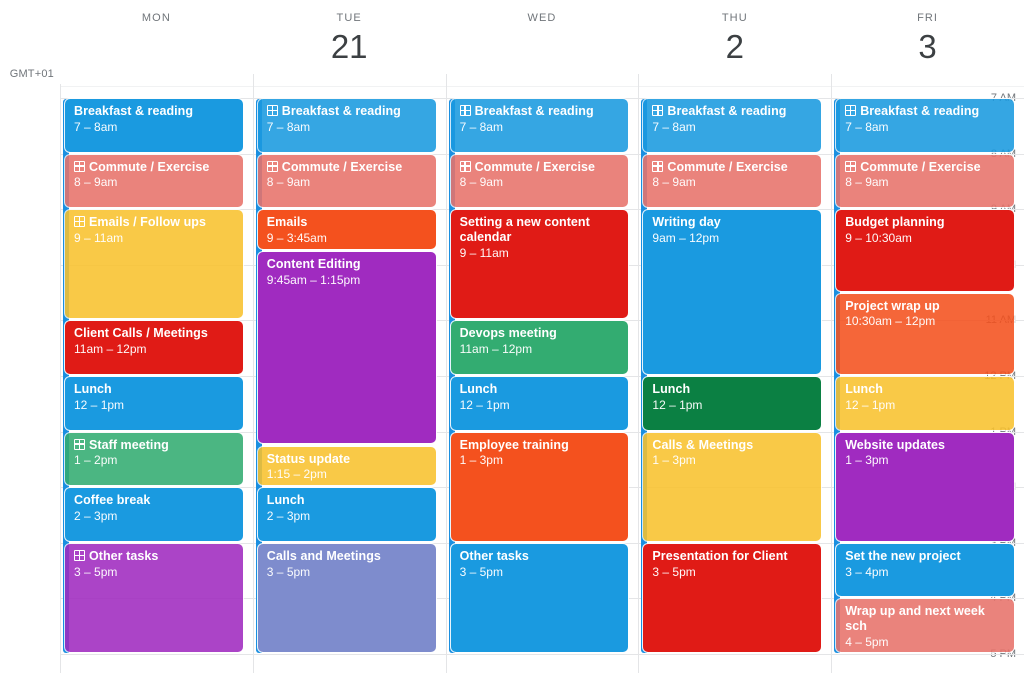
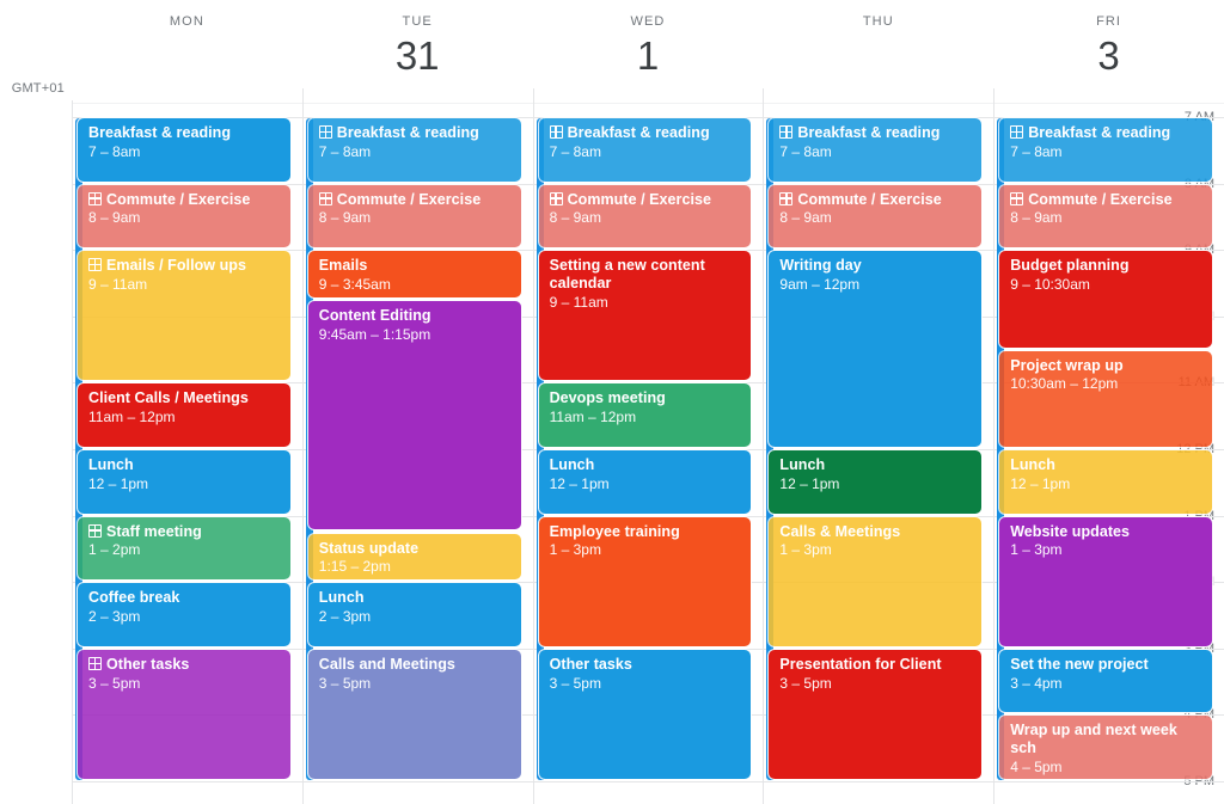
  GMT+01
  MON
  TUE
- 21
+ 31
  WED
+ 1
  THU
- 2
  FRI
  3
  Breakfast & reading
  7 – 8am
  Commute / Exercise
  8 – 9am
  Emails / Follow ups
  9 – 11am
  Client Calls / Meetings
  11am – 12pm
  Lunch
  12 – 1pm
  Staff meeting
  1 – 2pm
  Coffee break
  2 – 3pm
  Other tasks
  3 – 5pm
  Breakfast & reading
  7 – 8am
  Commute / Exercise
  8 – 9am
  Emails
  9 – 3:45am
  Content Editing
  9:45am – 1:15pm
  Status update
  1:15 – 2pm
  Lunch
  2 – 3pm
  Calls and Meetings
  3 – 5pm
  Breakfast & reading
  7 – 8am
  Commute / Exercise
  8 – 9am
  Setting a new content calendar
  9 – 11am
  Devops meeting
  11am – 12pm
  Lunch
  12 – 1pm
  Employee training
  1 – 3pm
  Other tasks
  3 – 5pm
  Breakfast & reading
  7 – 8am
  Commute / Exercise
  8 – 9am
  Writing day
  9am – 12pm
  Lunch
  12 – 1pm
  Calls & Meetings
  1 – 3pm
  Presentation for Client
  3 – 5pm
  Breakfast & reading
  7 – 8am
  Commute / Exercise
  8 – 9am
  Budget planning
  9 – 10:30am
  Project wrap up
  10:30am – 12pm
  Lunch
  12 – 1pm
  Website updates
  1 – 3pm
  Set the new project
  3 – 4pm
  Wrap up and next week sch
  4 – 5pm
